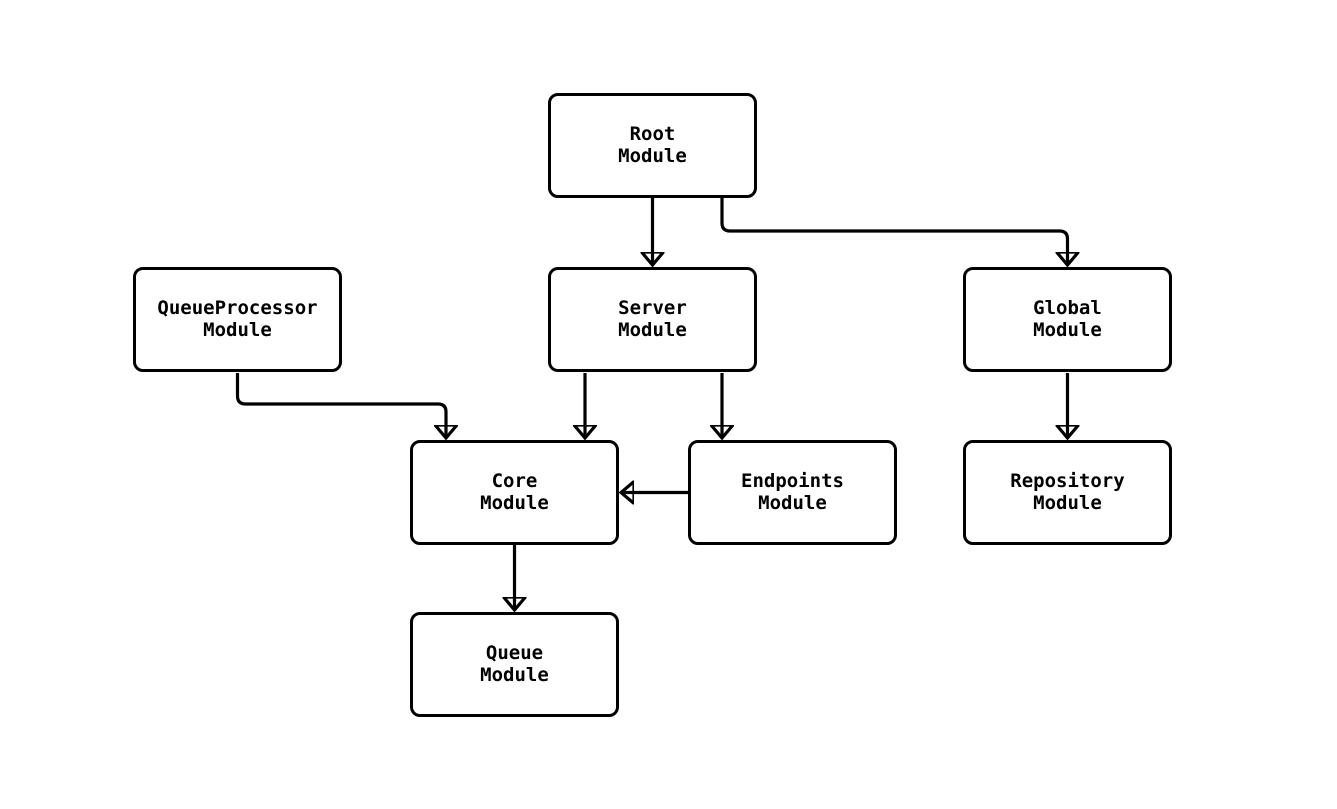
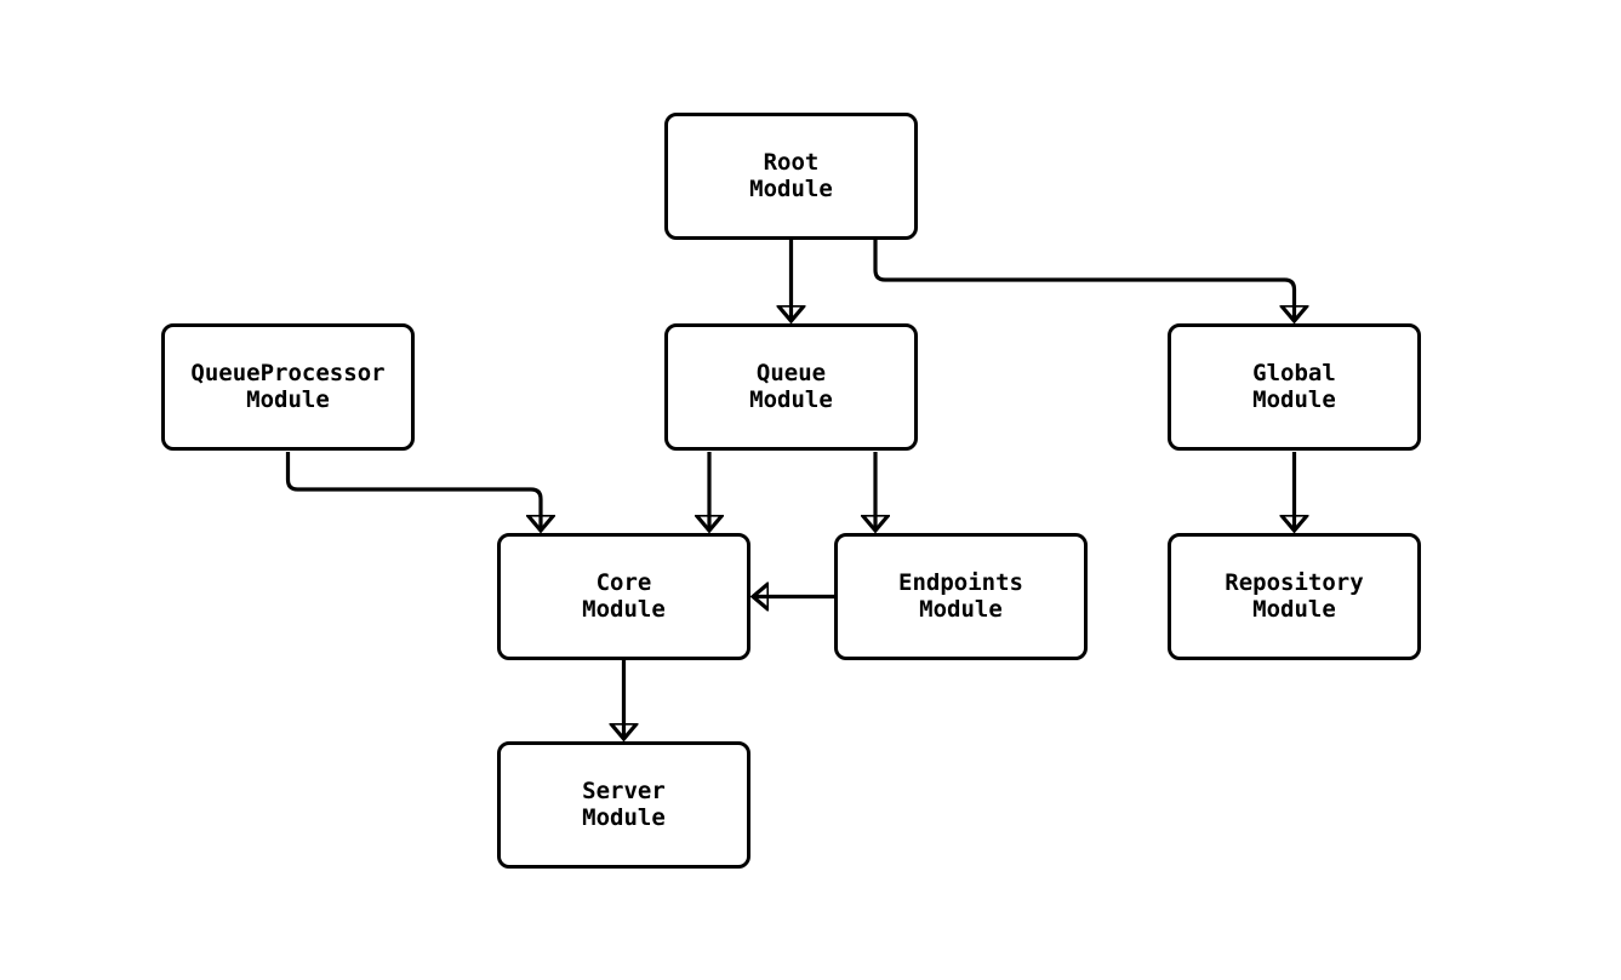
  Root
  Module
  QueueProcessor
  Module
- Server
+ Queue
  Module
  Global
  Module
  Core
  Module
  Endpoints
  Module
  Repository
  Module
- Queue
+ Server
  Module
